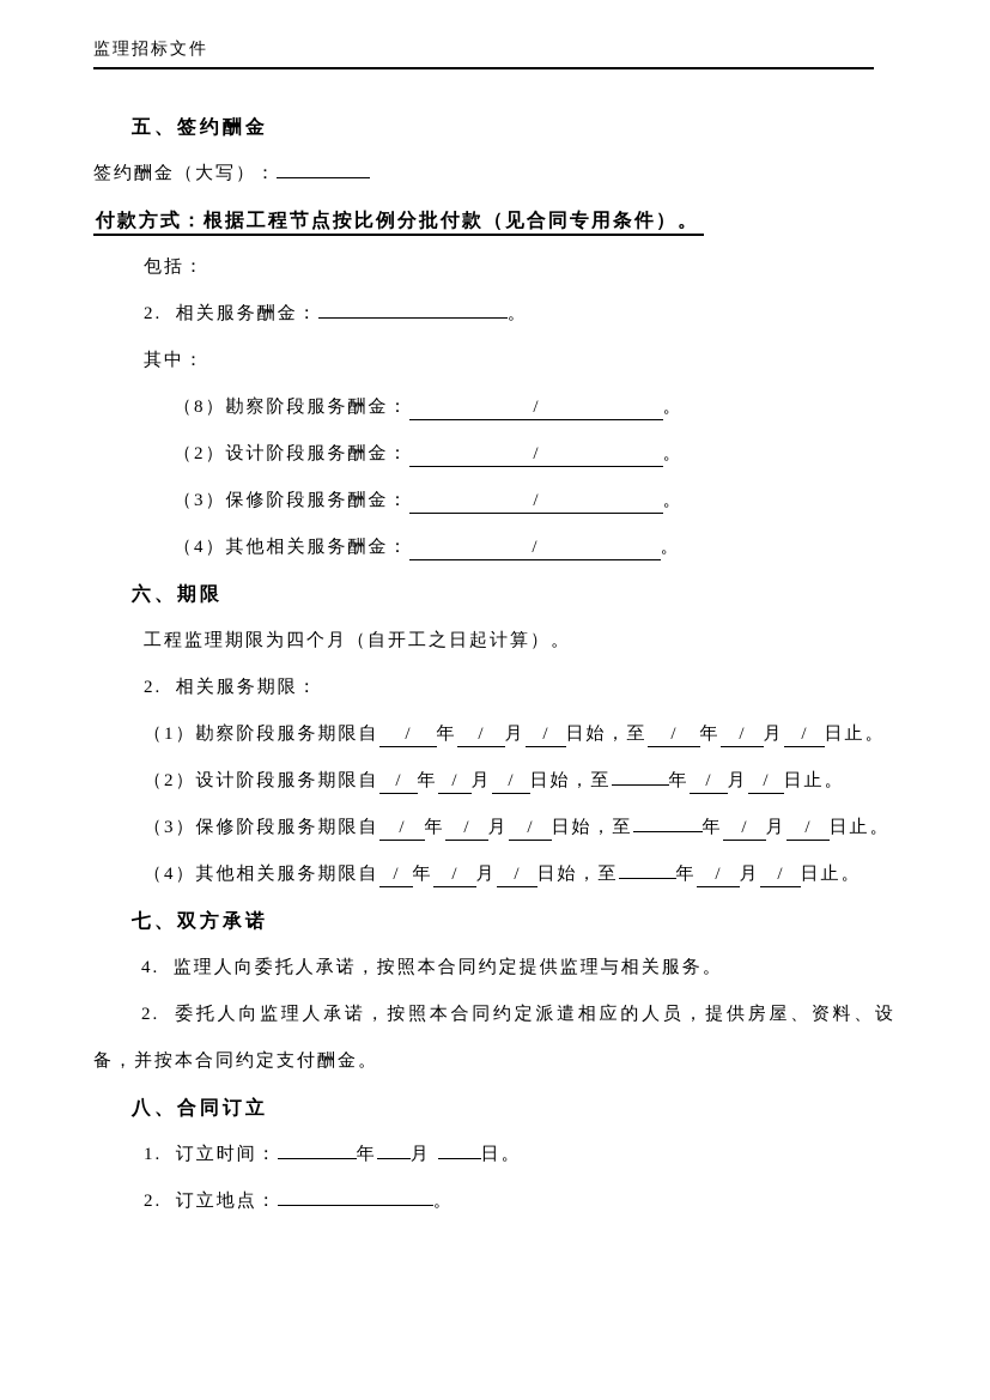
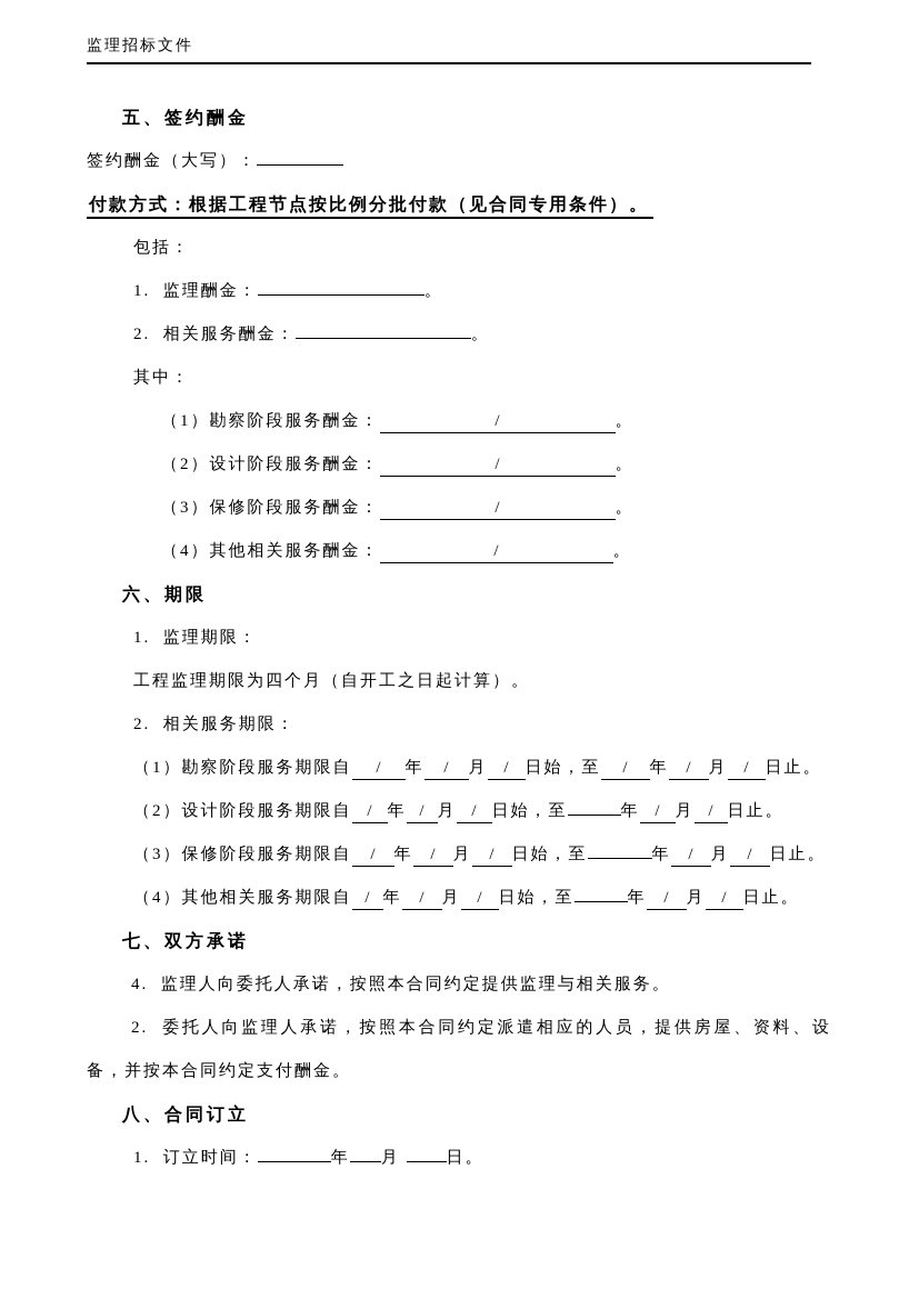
  监理招标文件
  五、签约酬金
  签约酬金（大写）：
  付款方式：根据工程节点按比例分批付款（见合同专用条件）。
  包括：
+ 1. 监理酬金： 。
  2. 相关服务酬金： 。
  其中：
- （8）勘察阶段服务酬金： / 。
+ （1）勘察阶段服务酬金： / 。
  （2）设计阶段服务酬金： / 。
  （3）保修阶段服务酬金： / 。
  （4）其他相关服务酬金： / 。
  六、期限
+ 1. 监理期限：
  工程监理期限为四个月（自开工之日起计算）。
  2. 相关服务期限：
  （1）勘察阶段服务期限自 / 年 / 月 / 日始，至 / 年 / 月 / 日止。
  （2）设计阶段服务期限自 / 年 / 月 / 日始，至 年 / 月 / 日止。
  （3）保修阶段服务期限自 / 年 / 月 / 日始，至 年 / 月 / 日止。
  （4）其他相关服务期限自 / 年 / 月 / 日始，至 年 / 月 / 日止。
  七、双方承诺
  4. 监理人向委托人承诺，按照本合同约定提供监理与相关服务。
  2. 委托人向监理人承诺，按照本合同约定派遣相应的人员，提供房屋、资料、设备，并按本合同约定支付酬金。
  八、合同订立
  1. 订立时间： 年 月 日。
- 2. 订立地点： 。
